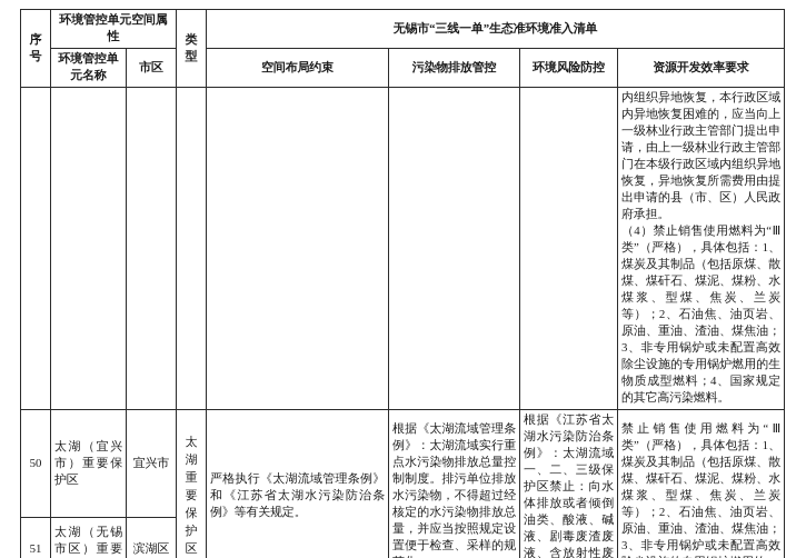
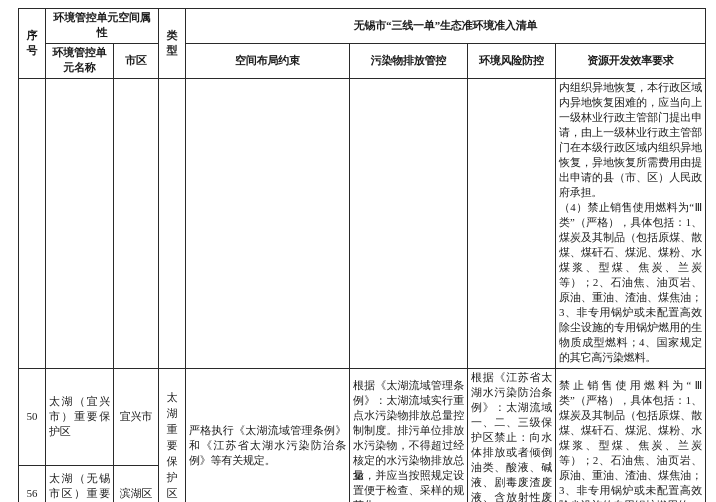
  序号	环境管控单元空间属性	类型	无锡市“三线一单”生态准环境准入清单
  环境管控单元名称	市区	空间布局约束	污染物排放管控	环境风险防控	资源开发效率要求
  							内组织异地恢复，本行政区域内异地恢复困难的，应当向上一级林业行政主管部门提出申请，由上一级林业行政主管部门在本级行政区域内组织异地恢复，异地恢复所需费用由提出申请的县（市、区）人民政府承担。 （4）禁止销售使用燃料为“Ⅲ类”（严格），具体包括：1、煤炭及其制品（包括原煤、散煤、煤矸石、煤泥、煤粉、水煤浆、型煤、焦炭、兰炭等）；2、石油焦、油页岩、原油、重油、渣油、煤焦油；3、非专用锅炉或未配置高效除尘设施的专用锅炉燃用的生物质成型燃料；4、国家规定的其它高污染燃料。
  50	太湖（宜兴市）重要保护区	宜兴市	太湖重要保护区	严格执行《太湖流域管理条例》和《江苏省太湖水污染防治条例》等有关规定。	根据《太湖流域管理条例》：太湖流域实行重点水污染物排放总量控制制度。排污单位排放水污染物，不得超过经核定的水污染物排放总量，并应当按照规定设置便于检查、采样的规	根据《江苏省太湖水污染防治条例》：太湖流域一、二、三级保护区禁止：向水体排放或者倾倒油类、酸液、碱液、剧毒废渣废液、含放射性废	禁止销售使用燃料为“Ⅲ类”（严格），具体包括：1、煤炭及其制品（包括原煤、散煤、煤矸石、煤泥、煤粉、水煤浆、型煤、焦炭、兰炭等）；2、石油焦、油页岩、原油、重油、渣油、煤焦油；3、非专用锅炉或未配置高效
- 51	太湖（无锡市区）重要	滨湖区
+ 56	太湖（无锡市区）重要	滨湖区
+ 38
